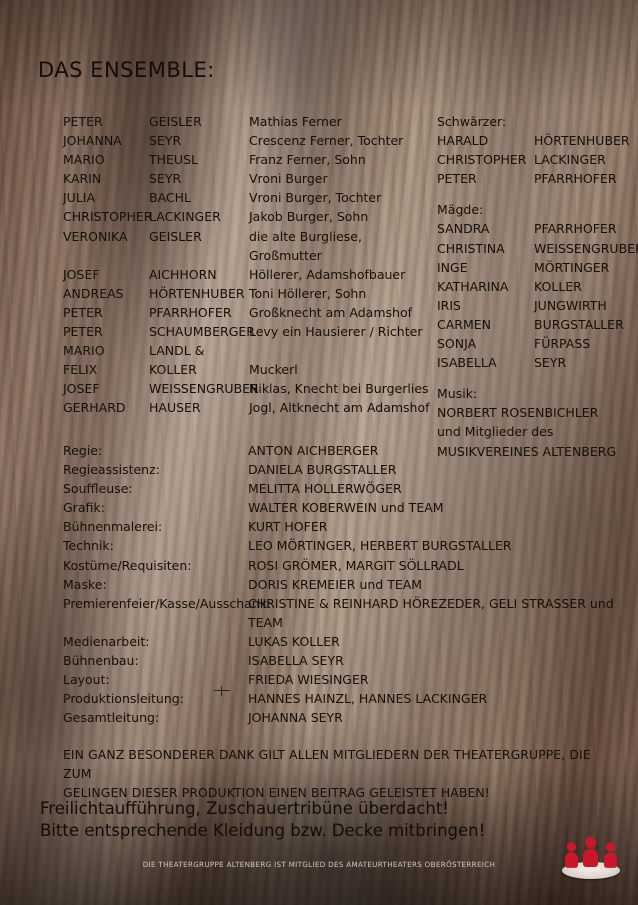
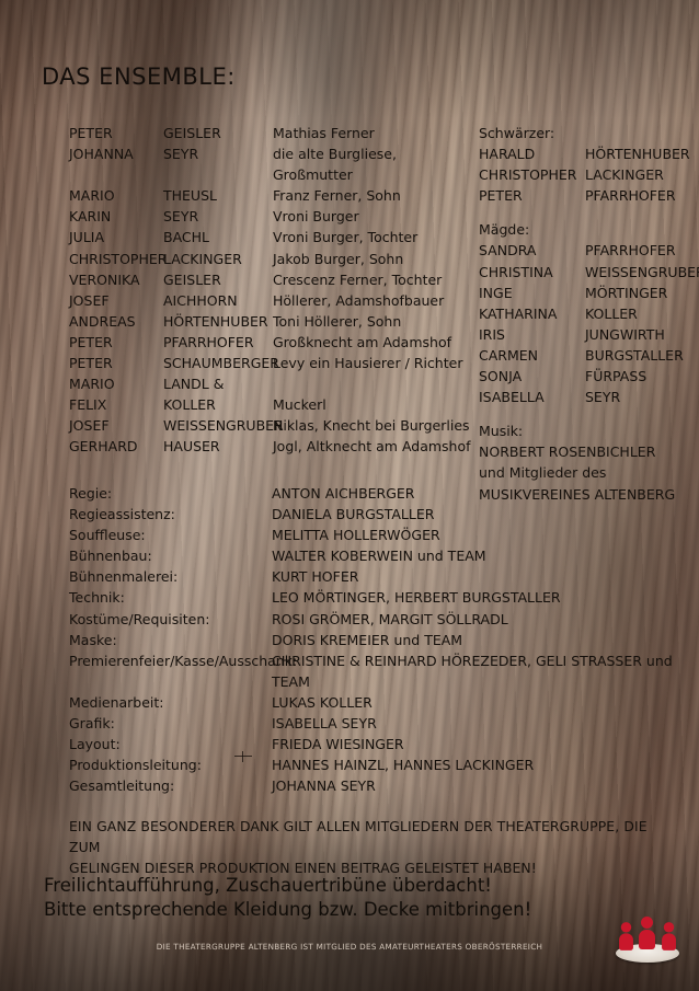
  DAS ENSEMBLE:
  PETER
  GEISLER
  Mathias Ferner
  JOHANNA
  SEYR
- Crescenz Ferner, Tochter
+ die alte Burgliese, Großmutter
  MARIO
  THEUSL
  Franz Ferner, Sohn
  KARIN
  SEYR
  Vroni Burger
  JULIA
  BACHL
  Vroni Burger, Tochter
  CHRISTOPHER
  LACKINGER
  Jakob Burger, Sohn
  VERONIKA
  GEISLER
- die alte Burgliese, Großmutter
+ Crescenz Ferner, Tochter
  JOSEF
  AICHHORN
  Höllerer, Adamshofbauer
  ANDREAS
  HÖRTENHUBER
  Toni Höllerer, Sohn
  PETER
  PFARRHOFER
  Großknecht am Adamshof
  PETER
  SCHAUMBERGE
  Levy ein Hausierer / Richter
  MARIO
  LANDL &
  FELIX
  KOLLER
  Muckerl
  JOSEF
  WEISSENGRUBE
  Niklas, Knecht bei Burgerlies
  GERHARD
  HAUSER
  Jogl, Altknecht am Adamshof
  Schwärzer:
  HARALD
  HÖRTENHUBER
  CHRISTOPHER
  LACKINGER
  PETER
  PFARRHOFER
  Mägde:
  SANDRA
  PFARRHOFER
  CHRISTINA
  WEISSENGRUBE
  INGE
  MÖRTINGER
  KATHARINA
  KOLLER
  IRIS
  JUNGWIRTH
  CARMEN
  BURGSTALLER
  SONJA
  FÜRPASS
  ISABELLA
  SEYR
  Musik:
  NORBERT ROSENBICHLER
  und Mitglieder des
  MUSIKVEREINES ALTENBERG
  Regie:
  ANTON AICHBERGER
  Regieassistenz:
  DANIELA BURGSTALLER
  Souffleuse:
  MELITTA HOLLERWÖGER
- Grafik:
+ Bühnenbau:
  WALTER KOBERWEIN und TEAM
  Bühnenmalerei:
  KURT HOFER
  Technik:
  LEO MÖRTINGER, HERBERT BURGSTALLER
  Kostüme/Requisiten:
  ROSI GRÖMER, MARGIT SÖLLRADL
  Maske:
  DORIS KREMEIER und TEAM
  Premierenfeier/Kasse/Ausscha
  CHRISTINE & REINHARD HÖREZEDER, GELI STRASSER und TEAM
  Medienarbeit:
  LUKAS KOLLER
- Bühnenbau:
+ Grafik:
  ISABELLA SEYR
  Layout:
  FRIEDA WIESINGER
  Produktionsleitung:
  HANNES HAINZL, HANNES LACKINGER
  Gesamtleitung:
  JOHANNA SEYR
  EIN GANZ BESONDERER DANK GILT ALLEN MITGLIEDERN DER THEATERGRUPPE, DIE ZUM
  GELINGEN DIESER PRODUKTION EINEN BEITRAG GELEISTET HABEN!
  Freilichtaufführung, Zuschauertribüne überdacht!
  Bitte entsprechende Kleidung bzw. Decke mitbringen!
  DIE THEATERGRUPPE ALTENBERG IST MITGLIED DES AMATEURTHEATERS OBERÖSTERREICH
